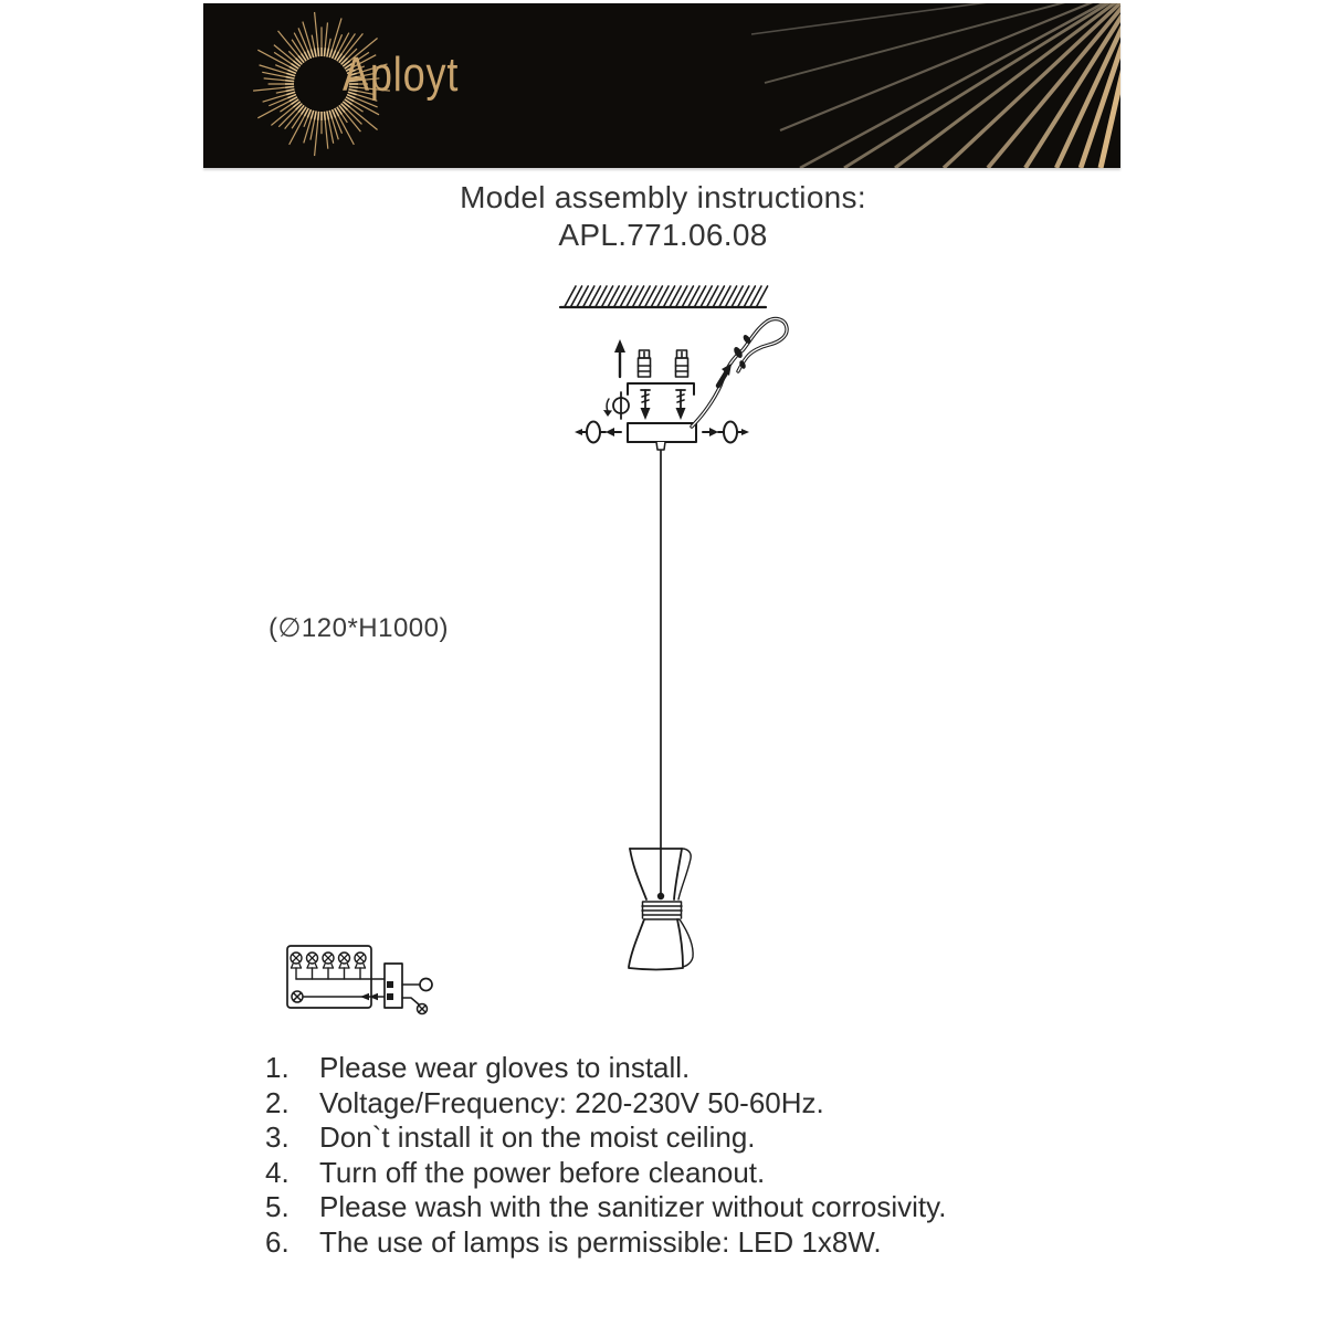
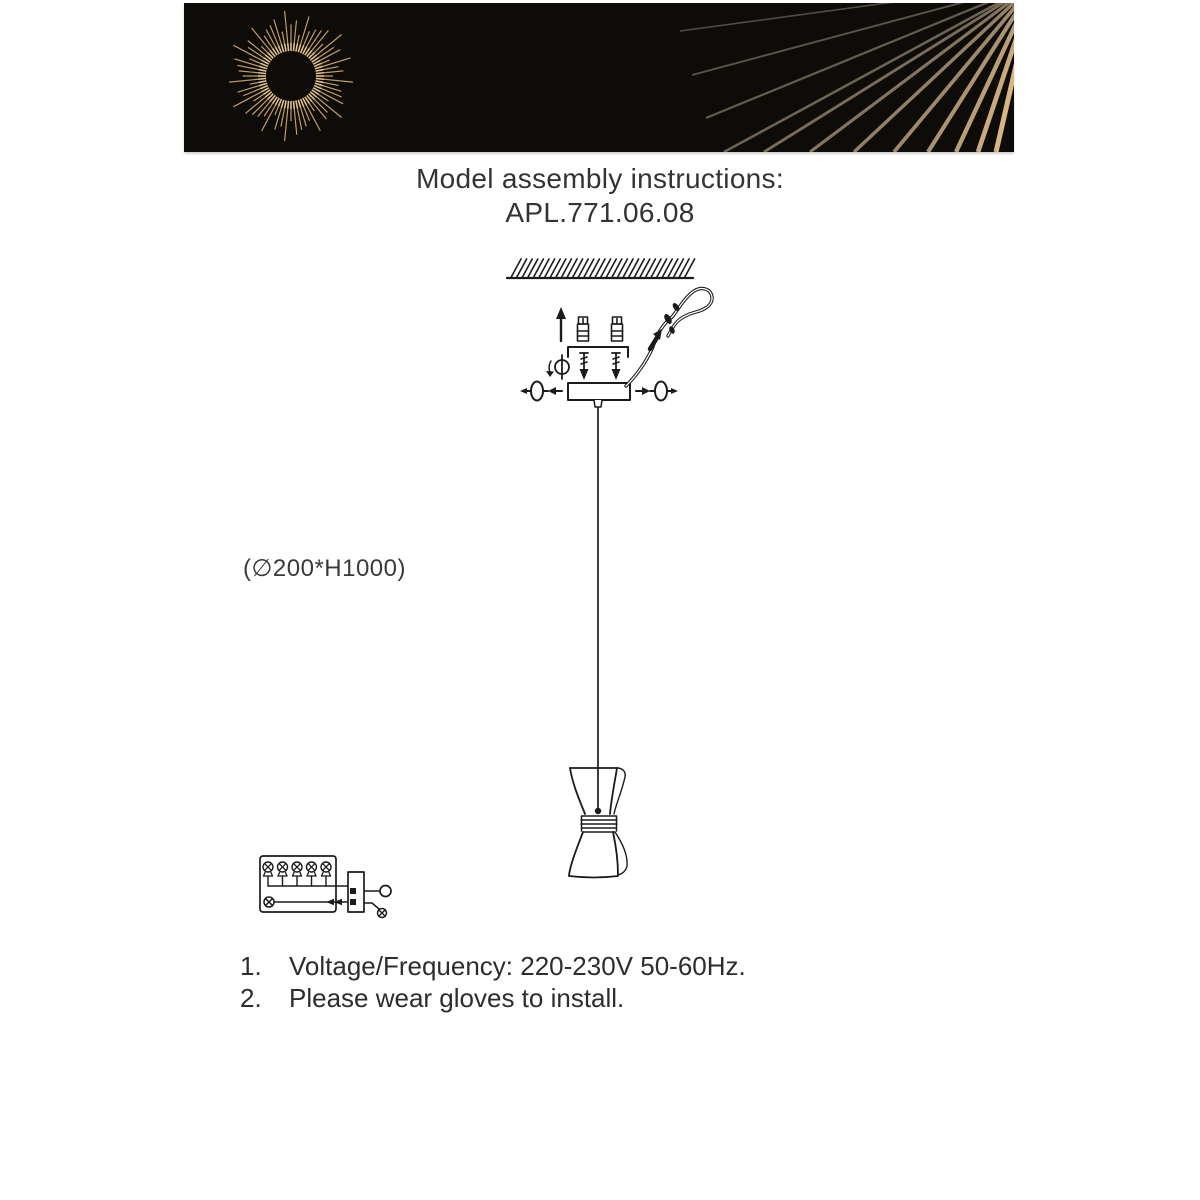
- Aployt
  Model assembly instructions:
  APL.771.06.08
- (∅120*H1000)
+ (∅200*H1000)
  1.
- Please wear gloves to install.
+ Voltage/Frequency: 220-230V 50-60Hz.
  2.
- Voltage/Frequency: 220-230V 50-60Hz.
+ Please wear gloves to install.
- 3.
- Don`t install it on the moist ceiling.
- 4.
- Turn off the power before cleanout.
- 5.
- Please wash with the sanitizer without corrosivity.
- 6.
- The use of lamps is permissible: LED 1x8W.
